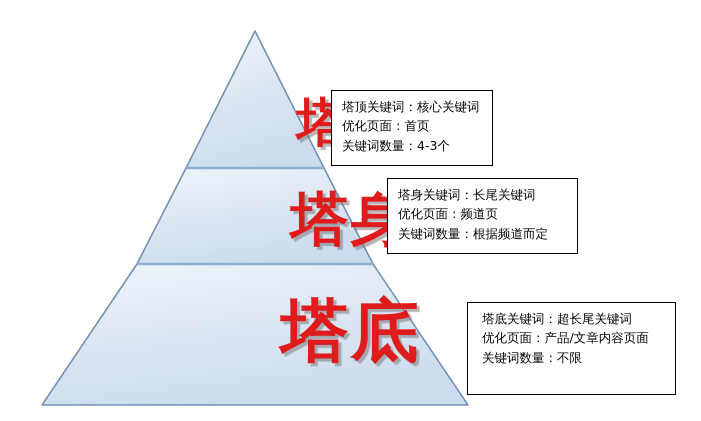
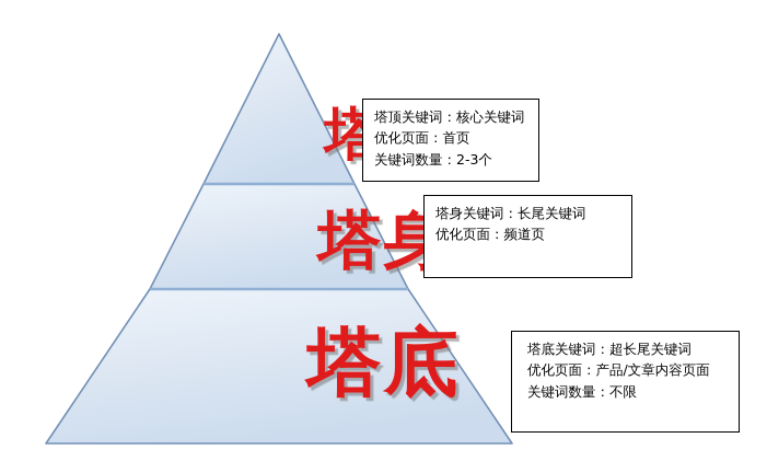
  塔身
  塔底
  塔顶关键词：核心关键词
  优化页面：首页
- 关键词数量：4-3个
+ 关键词数量：2-3个
  塔身关键词：长尾关键词
  优化页面：频道页
- 关键词数量：根据频道而定
  塔底关键词：超长尾关键词
  优化页面：产品/文章内容页面
  关键词数量：不限
